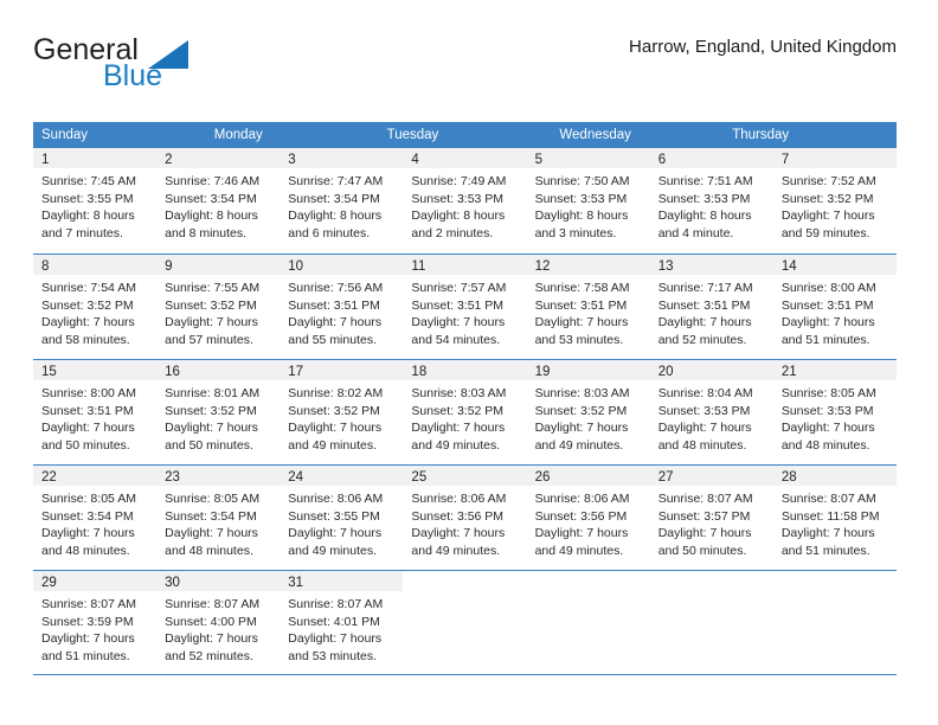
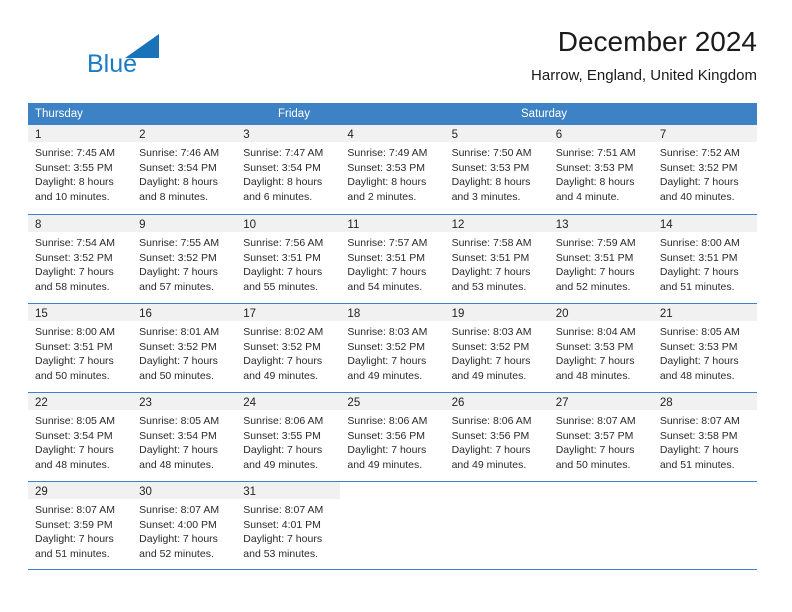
- General
  Blue
+ December 2024
  Harrow, England, United Kingdom
- Sunday
- Monday
- Tuesday
- Wednesday
  Thursday
+ Friday
+ Saturday
  1
  Sunrise: 7:45 AM
  Sunset: 3:55 PM
  Daylight: 8 hours
- and 7 minutes.
+ and 10 minutes.
  2
  Sunrise: 7:46 AM
  Sunset: 3:54 PM
  Daylight: 8 hours
  and 8 minutes.
  3
  Sunrise: 7:47 AM
  Sunset: 3:54 PM
  Daylight: 8 hours
  and 6 minutes.
  4
  Sunrise: 7:49 AM
  Sunset: 3:53 PM
  Daylight: 8 hours
  and 2 minutes.
  5
  Sunrise: 7:50 AM
  Sunset: 3:53 PM
  Daylight: 8 hours
  and 3 minutes.
  6
  Sunrise: 7:51 AM
  Sunset: 3:53 PM
  Daylight: 8 hours
  and 4 minute.
  7
  Sunrise: 7:52 AM
  Sunset: 3:52 PM
  Daylight: 7 hours
- and 59 minutes.
+ and 40 minutes.
  8
  Sunrise: 7:54 AM
  Sunset: 3:52 PM
  Daylight: 7 hours
  and 58 minutes.
  9
  Sunrise: 7:55 AM
  Sunset: 3:52 PM
  Daylight: 7 hours
  and 57 minutes.
  10
  Sunrise: 7:56 AM
  Sunset: 3:51 PM
  Daylight: 7 hours
  and 55 minutes.
  11
  Sunrise: 7:57 AM
  Sunset: 3:51 PM
  Daylight: 7 hours
  and 54 minutes.
  12
  Sunrise: 7:58 AM
  Sunset: 3:51 PM
  Daylight: 7 hours
  and 53 minutes.
  13
- Sunrise: 7:17 AM
+ Sunrise: 7:59 AM
  Sunset: 3:51 PM
  Daylight: 7 hours
  and 52 minutes.
  14
  Sunrise: 8:00 AM
  Sunset: 3:51 PM
  Daylight: 7 hours
  and 51 minutes.
  15
  Sunrise: 8:00 AM
  Sunset: 3:51 PM
  Daylight: 7 hours
  and 50 minutes.
  16
  Sunrise: 8:01 AM
  Sunset: 3:52 PM
  Daylight: 7 hours
  and 50 minutes.
  17
  Sunrise: 8:02 AM
  Sunset: 3:52 PM
  Daylight: 7 hours
  and 49 minutes.
  18
  Sunrise: 8:03 AM
  Sunset: 3:52 PM
  Daylight: 7 hours
  and 49 minutes.
  19
  Sunrise: 8:03 AM
  Sunset: 3:52 PM
  Daylight: 7 hours
  and 49 minutes.
  20
  Sunrise: 8:04 AM
  Sunset: 3:53 PM
  Daylight: 7 hours
  and 48 minutes.
  21
  Sunrise: 8:05 AM
  Sunset: 3:53 PM
  Daylight: 7 hours
  and 48 minutes.
  22
  Sunrise: 8:05 AM
  Sunset: 3:54 PM
  Daylight: 7 hours
  and 48 minutes.
  23
  Sunrise: 8:05 AM
  Sunset: 3:54 PM
  Daylight: 7 hours
  and 48 minutes.
  24
  Sunrise: 8:06 AM
  Sunset: 3:55 PM
  Daylight: 7 hours
  and 49 minutes.
  25
  Sunrise: 8:06 AM
  Sunset: 3:56 PM
  Daylight: 7 hours
  and 49 minutes.
  26
  Sunrise: 8:06 AM
  Sunset: 3:56 PM
  Daylight: 7 hours
  and 49 minutes.
  27
  Sunrise: 8:07 AM
  Sunset: 3:57 PM
  Daylight: 7 hours
  and 50 minutes.
  28
  Sunrise: 8:07 AM
- Sunset: 11:58 PM
+ Sunset: 3:58 PM
  Daylight: 7 hours
  and 51 minutes.
  29
  Sunrise: 8:07 AM
  Sunset: 3:59 PM
  Daylight: 7 hours
  and 51 minutes.
  30
  Sunrise: 8:07 AM
  Sunset: 4:00 PM
  Daylight: 7 hours
  and 52 minutes.
  31
  Sunrise: 8:07 AM
  Sunset: 4:01 PM
  Daylight: 7 hours
  and 53 minutes.
